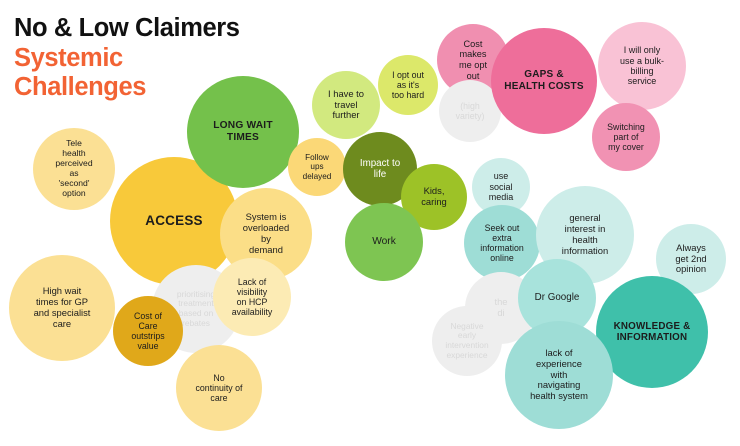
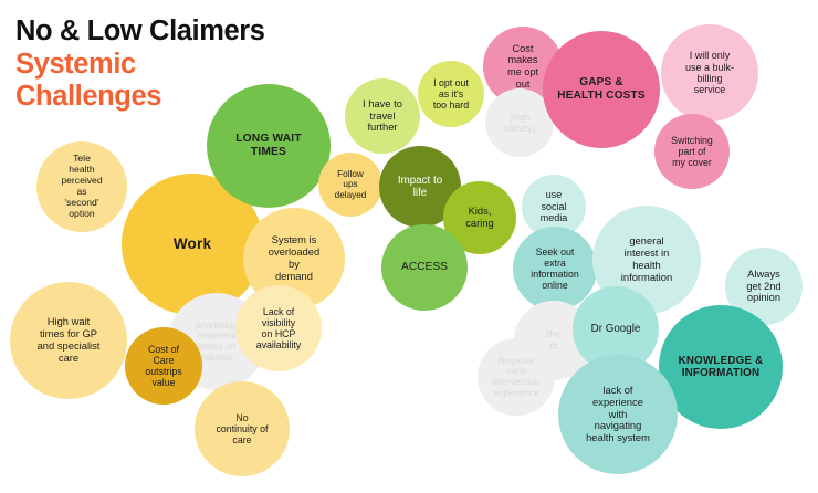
  No & Low Claimers
  Systemic
  Challenges
  Tele
  health
  perceived
  as
  'second'
  option
- ACCESS
+ Work
  based on
  rebates
  High wait
  times for GP
  and specialist
  care
  Cost of
  Care
  outstrips
  value
  No
  continuity of
  care
  System is
  overloaded
  by
  demand
  Lack of
  visibility
  on HCP
  availability
  LONG WAIT
  TIMES
  I have to
  travel
  further
  I opt out
  as it's
  too hard
  Follow
  ups
  delayed
  Impact to
  life
  Kids,
  caring
- Work
+ ACCESS
  Cost
  makes
  me opt
  out
  GAPS &
  HEALTH COSTS
  I will only
  use a bulk-
  billing
  service
  Switching
  part of
  my cover
  use
  social
  media
  Seek out
  extra
  information
  online
  general
  interest in
  health
  information
  Dr Google
  Always
  get 2nd
  opinion
  KNOWLEDGE &
  INFORMATION
  lack of
  experience
  with
  navigating
  health system
